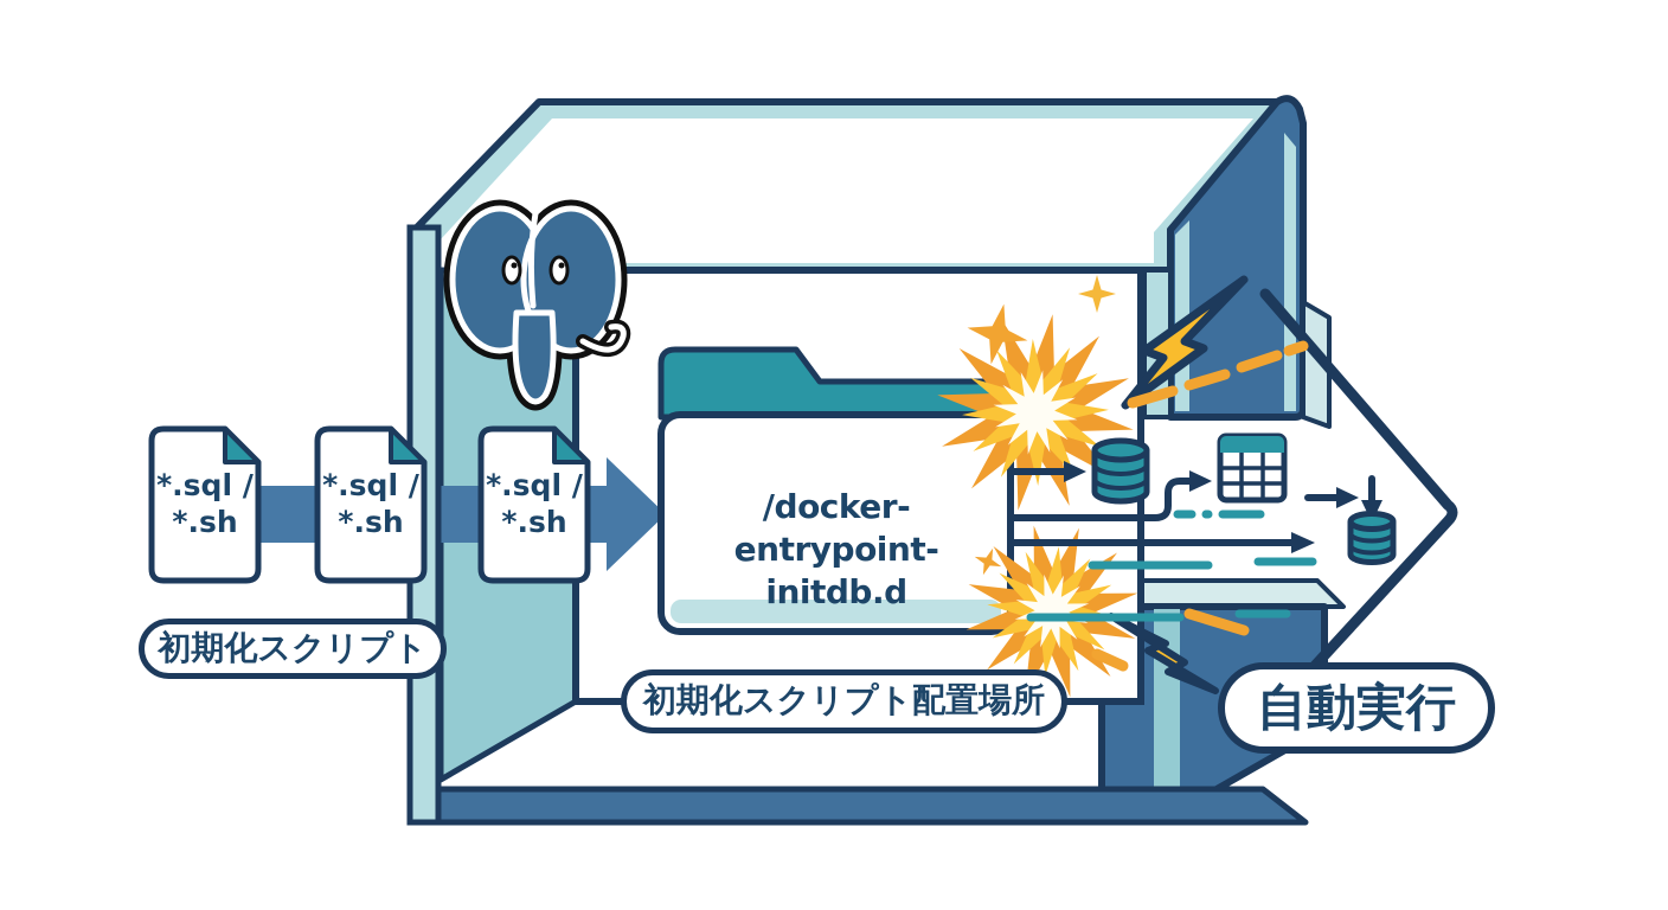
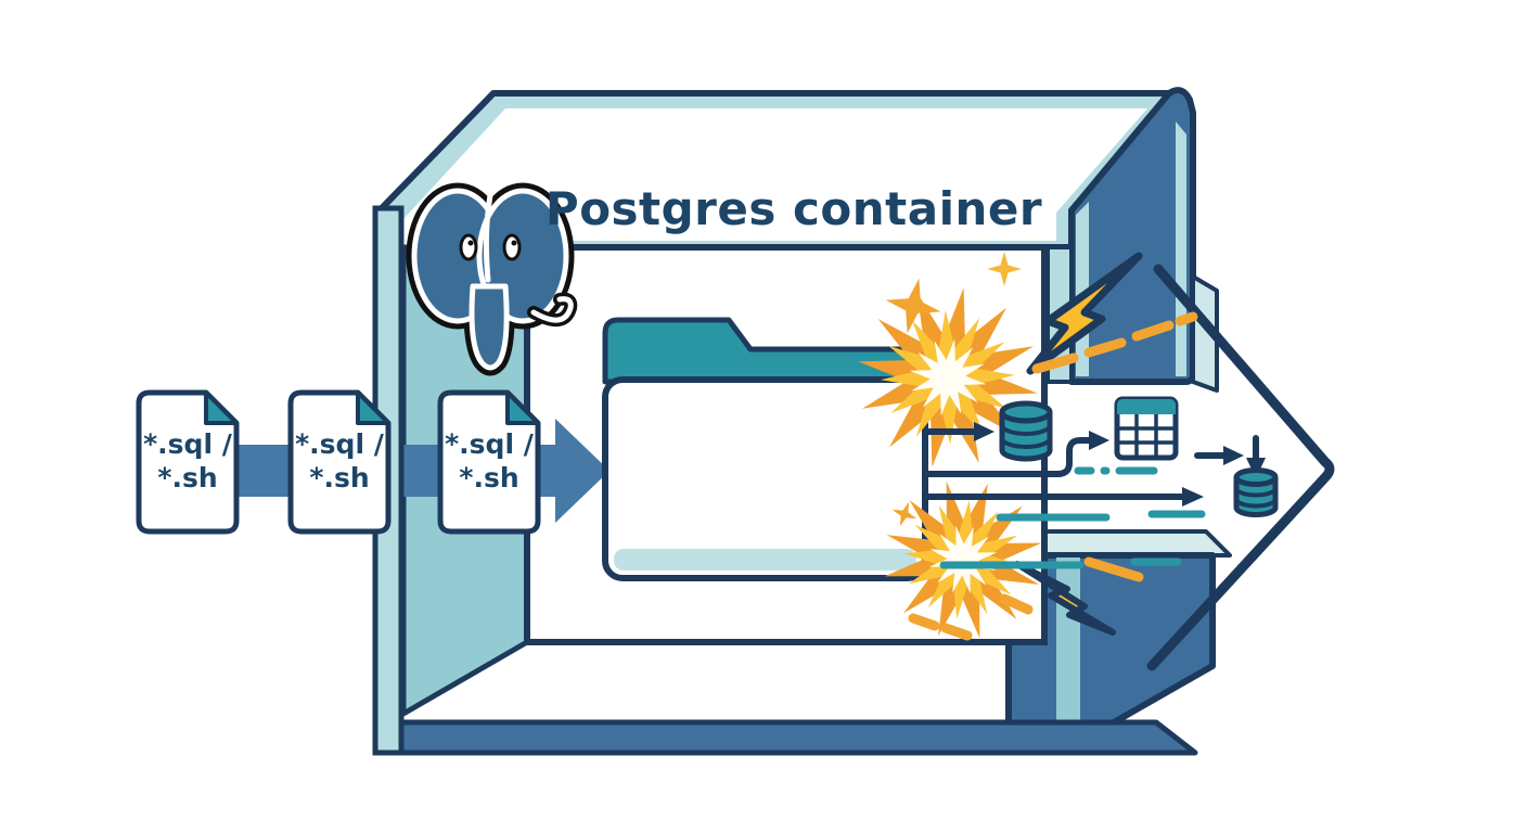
+ Postgres container
  *.sql /
  *.sh
  *.sql /
  *.sh
  *.sql /
  *.sh
- /docker-entrypoint-
- initdb.d
- 初期化スクリプト
- 初期化スクリプト配置場所
- 自動実行
